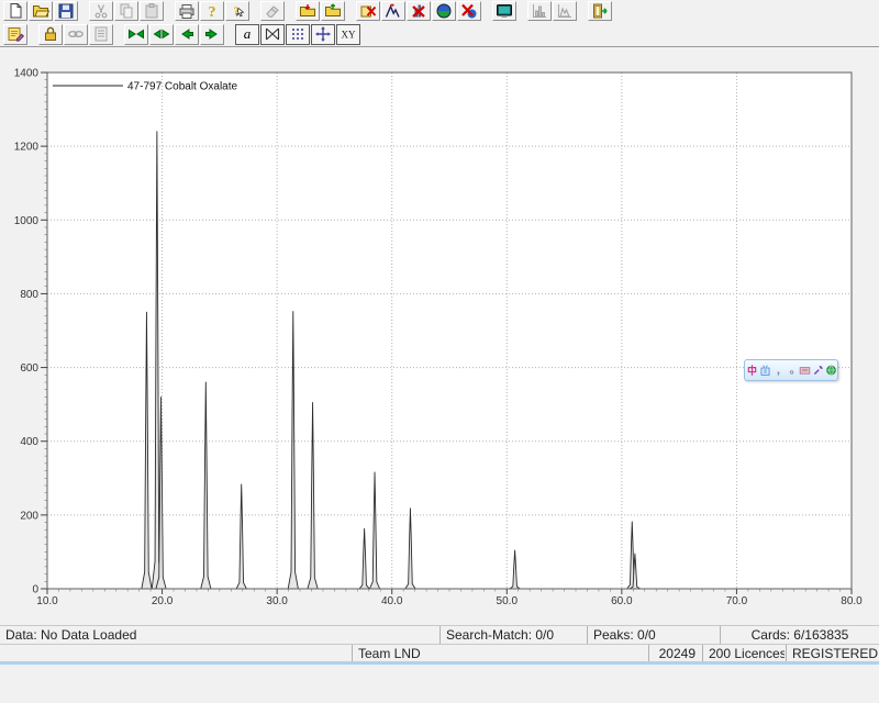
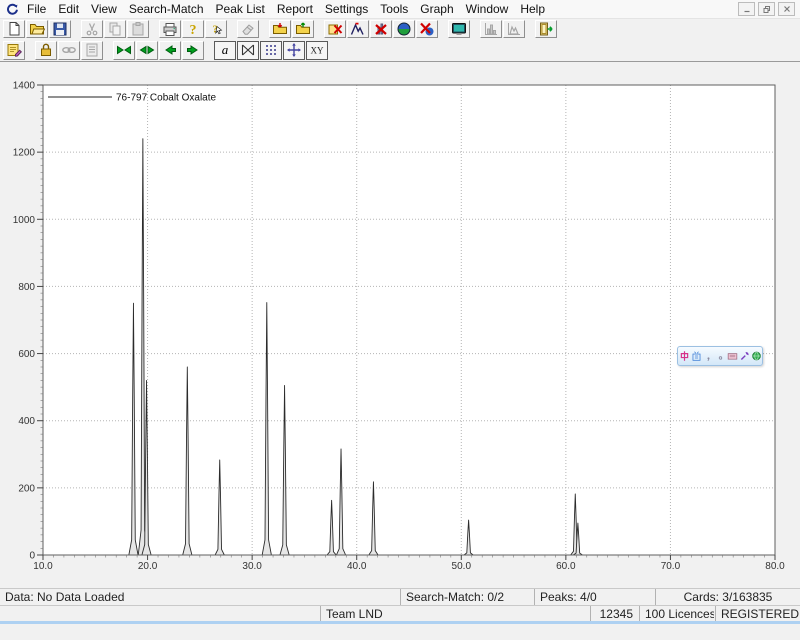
+ File
+ Edit
+ View
+ Search-Match
+ Peak List
+ Report
+ Settings
+ Tools
+ Graph
+ Window
+ Help
  ?
  ?
  a
  XY
  10.0
  20.0
  30.0
  40.0
  50.0
  60.0
  70.0
  80.0
  0
  200
  400
  600
  800
  1000
  1200
  1400
- 47-797 Cobalt Oxalate
+ 76-797 Cobalt Oxalate
  Data: No Data Loaded
- Search-Match: 0/0
+ Search-Match: 0/2
- Peaks: 0/0
+ Peaks: 4/0
- Cards: 6/163835
+ Cards: 3/163835
  Team LND
- 20249
+ 12345
- 200 Licences
+ 100 Licences
  REGISTERED
